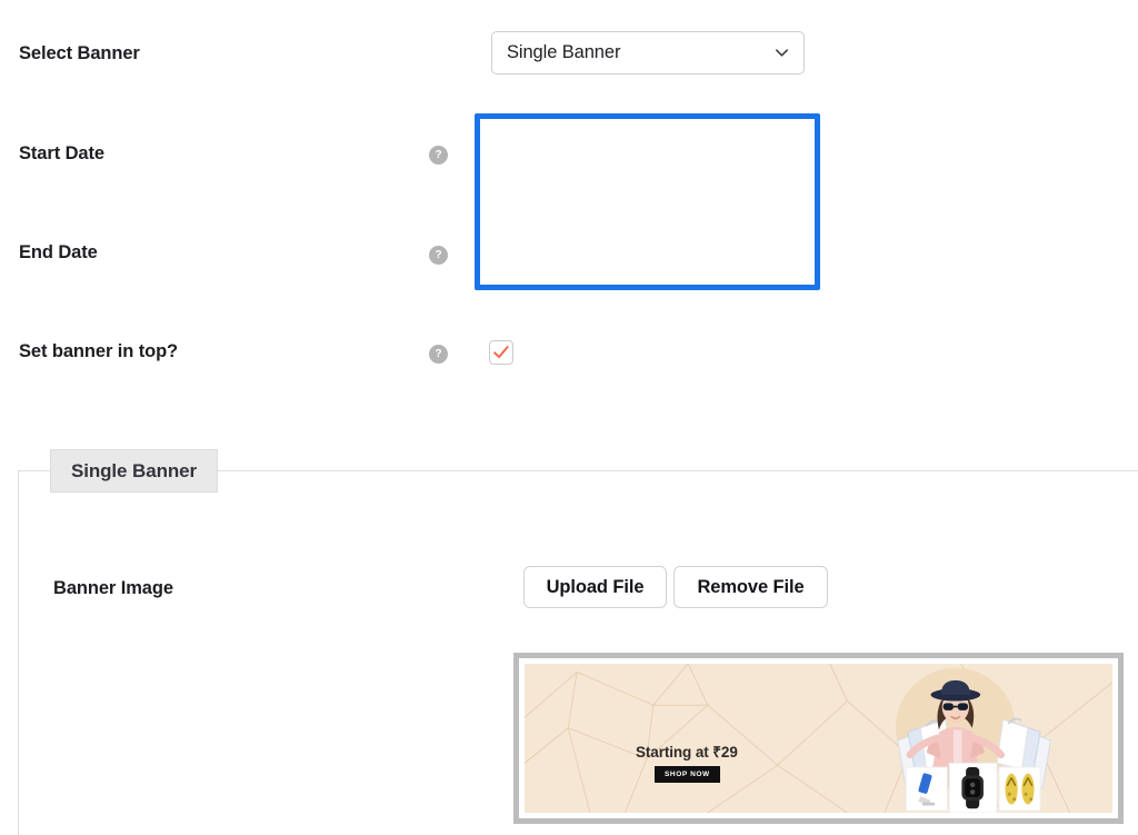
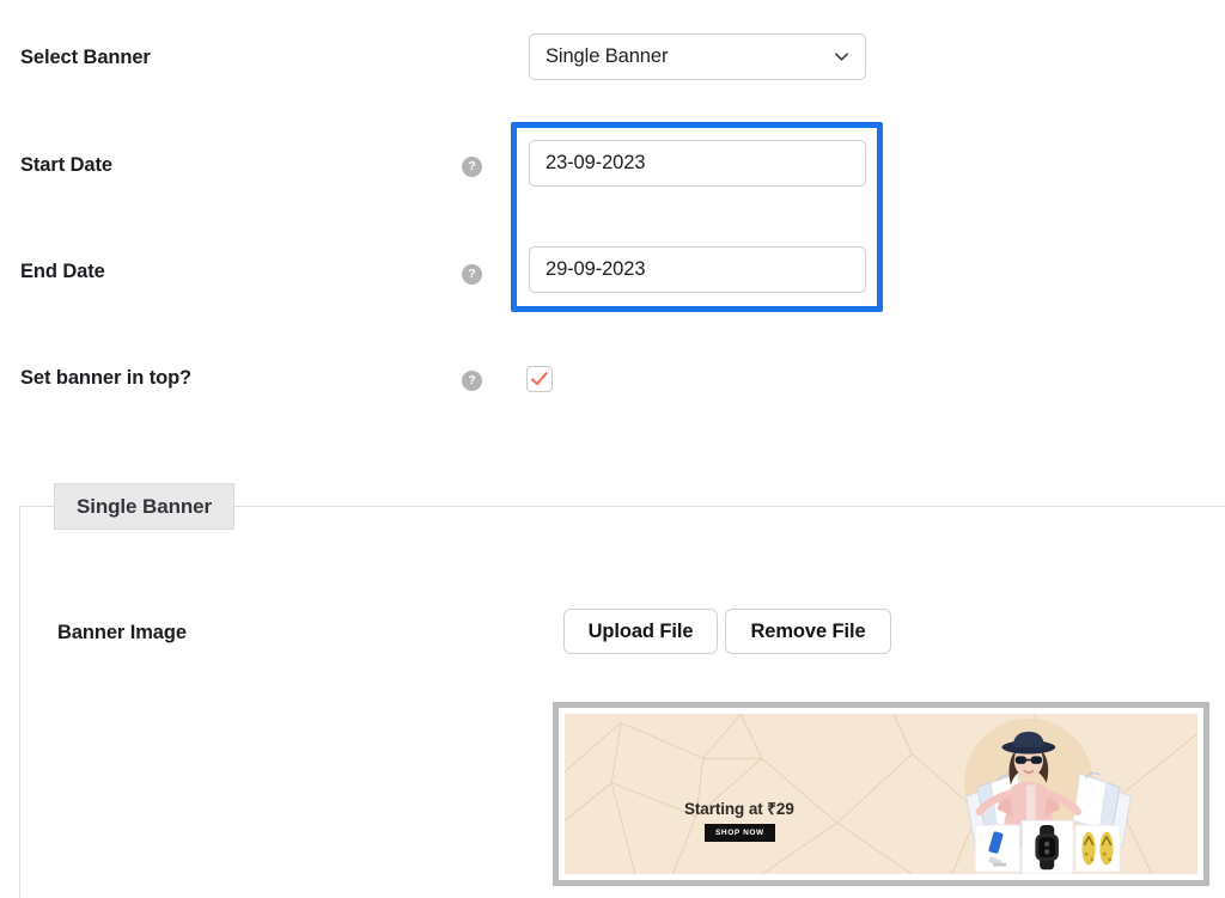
  Select Banner
  Single Banner
  Start Date
  ?
  End Date
  ?
+ 23-09-2023
+ 29-09-2023
  Set banner in top?
  ?
  Single Banner
  Banner Image
  Upload File
  Remove File
  Starting at ₹29
